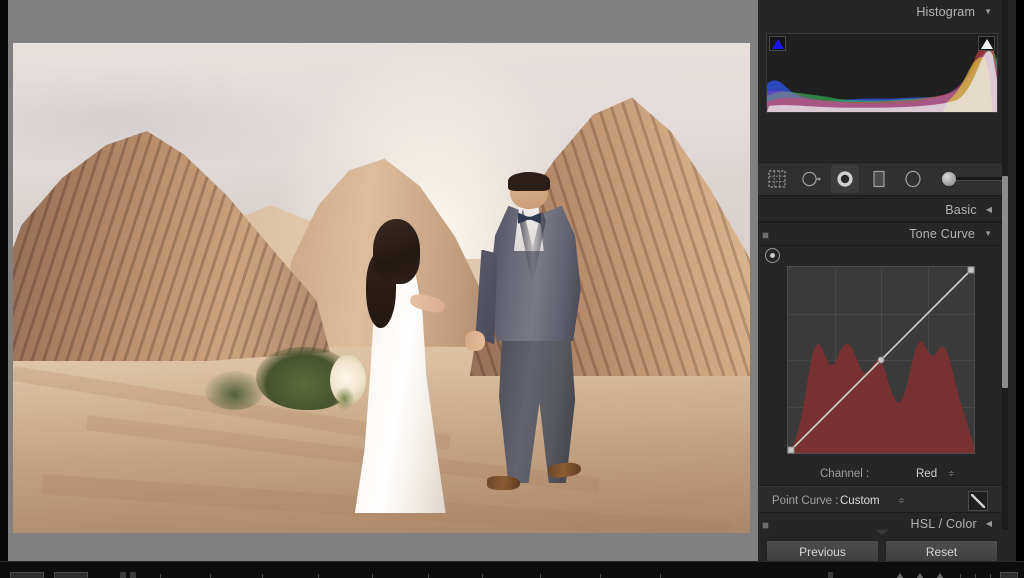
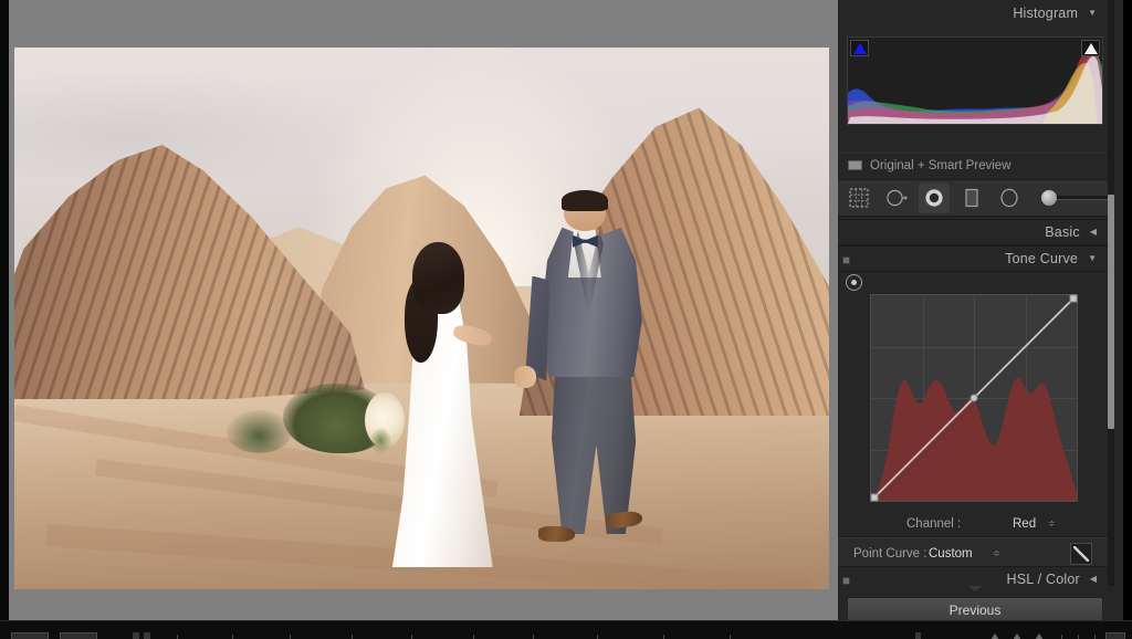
  Histogram
  ▼
+ Original + Smart Preview
  Basic
  ◀
  Tone Curve
  ▼
  Channel :
  Red
  ≑
  Point Curve :
  Custom
  ≑
  HSL / Color
  ◀
  Previous
- Reset
